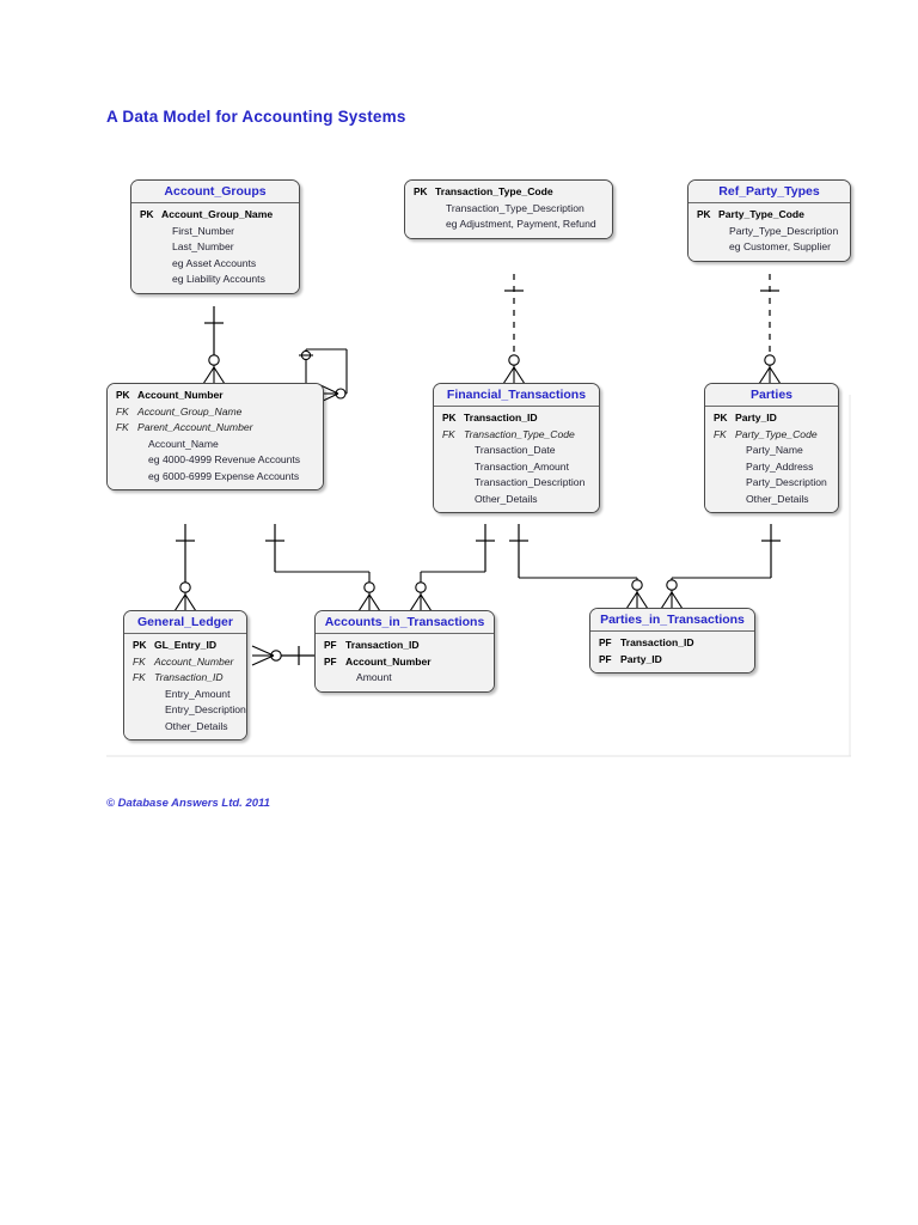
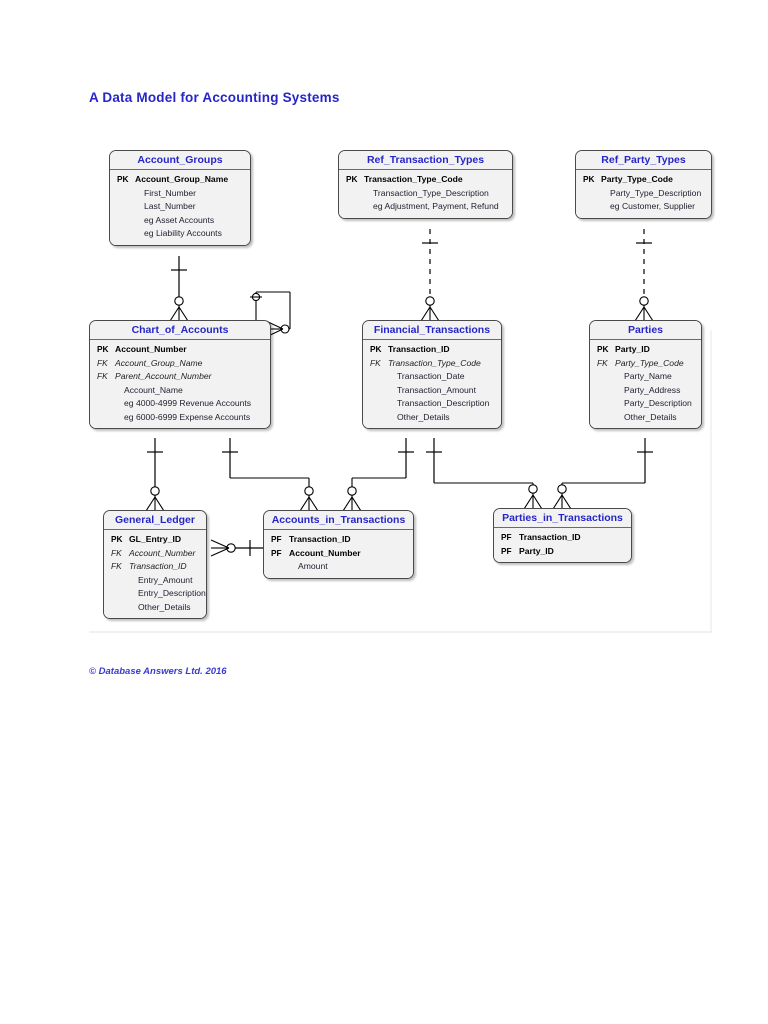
  A Data Model for Accounting Systems
  Account_Groups
  PK
  Account_Group_Name
  First_Number
  Last_Number
  eg Asset Accounts
  eg Liability Accounts
+ Ref_Transaction_Types
  PK
  Transaction_Type_Code
  Transaction_Type_Description
  eg Adjustment, Payment, Refund
  Ref_Party_Types
  PK
  Party_Type_Code
  Party_Type_Description
  eg Customer, Supplier
+ Chart_of_Accounts
  PK
  Account_Number
  FK
  Account_Group_Name
  FK
  Parent_Account_Number
  Account_Name
  eg 4000-4999 Revenue Accounts
  eg 6000-6999 Expense Accounts
  Financial_Transactions
  PK
  Transaction_ID
  FK
  Transaction_Type_Code
  Transaction_Date
  Transaction_Amount
  Transaction_Description
  Other_Details
  Parties
  PK
  Party_ID
  FK
  Party_Type_Code
  Party_Name
  Party_Address
  Party_Description
  Other_Details
  General_Ledger
  PK
  GL_Entry_ID
  FK
  Account_Number
  FK
  Transaction_ID
  Entry_Amount
  Entry_Description
  Other_Details
  Accounts_in_Transactions
  PF
  Transaction_ID
  PF
  Account_Number
  Amount
  Parties_in_Transactions
  PF
  Transaction_ID
  PF
  Party_ID
- © Database Answers Ltd. 2011
+ © Database Answers Ltd. 2016
